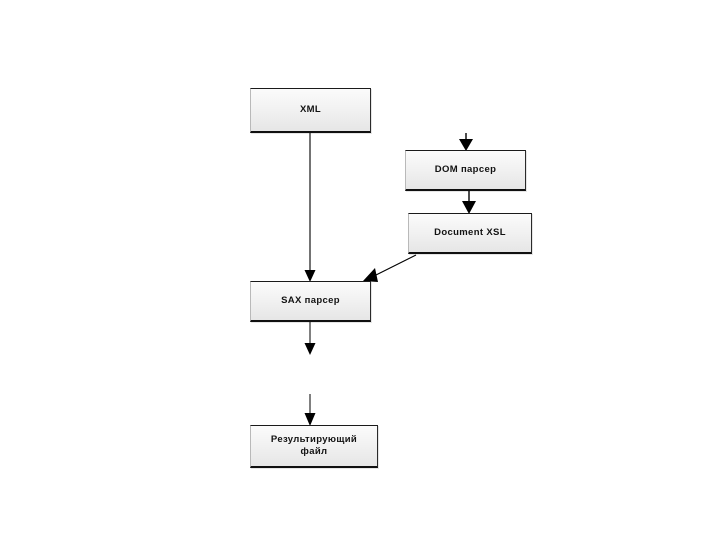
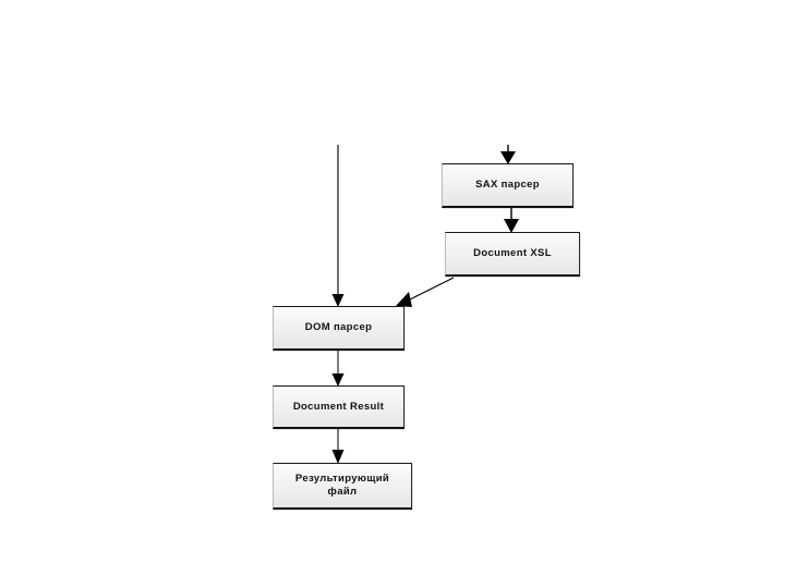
- XML
- DOM парсер
+ SAX парсер
  Document XSL
- SAX парсер
+ DOM парсер
+ Document Result
  Результирующий
  файл
